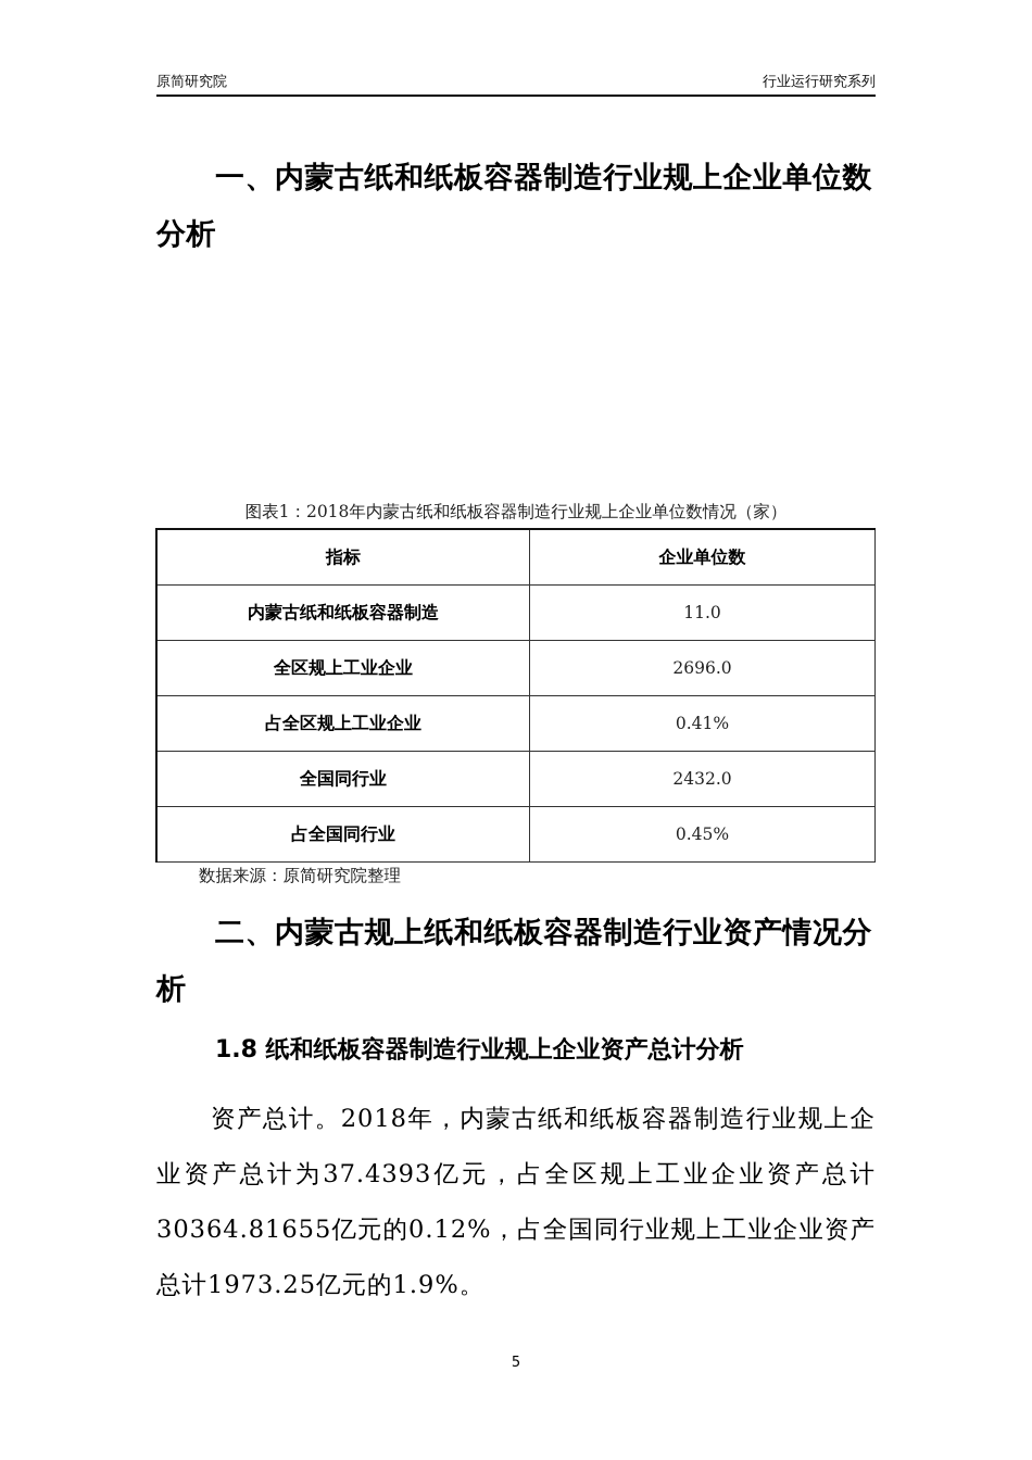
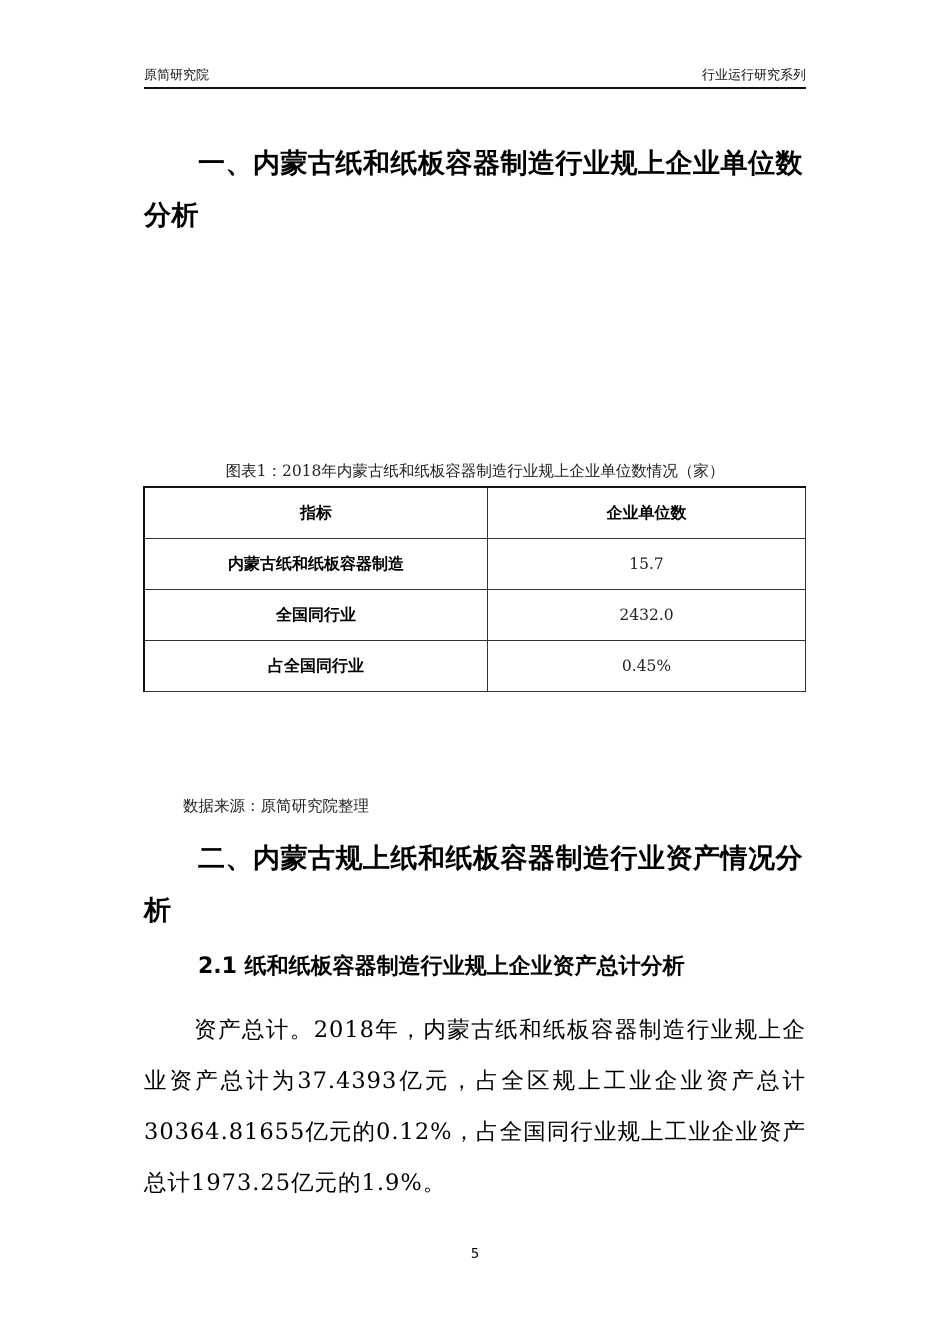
  原简研究院
  行业运行研究系列
  一、内蒙古纸和纸板容器制造行业规上企业单位数分析
  图表1：2018年内蒙古纸和纸板容器制造行业规上企业单位数情况（家）
  指标	企业单位数
- 内蒙古纸和纸板容器制造	11.0
+ 内蒙古纸和纸板容器制造	15.7
- 全区规上工业企业	2696.0
- 占全区规上工业企业	0.41%
  全国同行业	2432.0
  占全国同行业	0.45%
  数据来源：原简研究院整理
  二、内蒙古规上纸和纸板容器制造行业资产情况分析
- 1.8 纸和纸板容器制造行业规上企业资产总计分析
+ 2.1 纸和纸板容器制造行业规上企业资产总计分析
  资产总计。2018年，内蒙古纸和纸板容器制造行业规上企业资产总计为37.4393亿元，占全区规上工业企业资产总计30364.81655亿元的0.12%，占全国同行业规上工业企业资产总计1973.25亿元的1.9%。
  5
